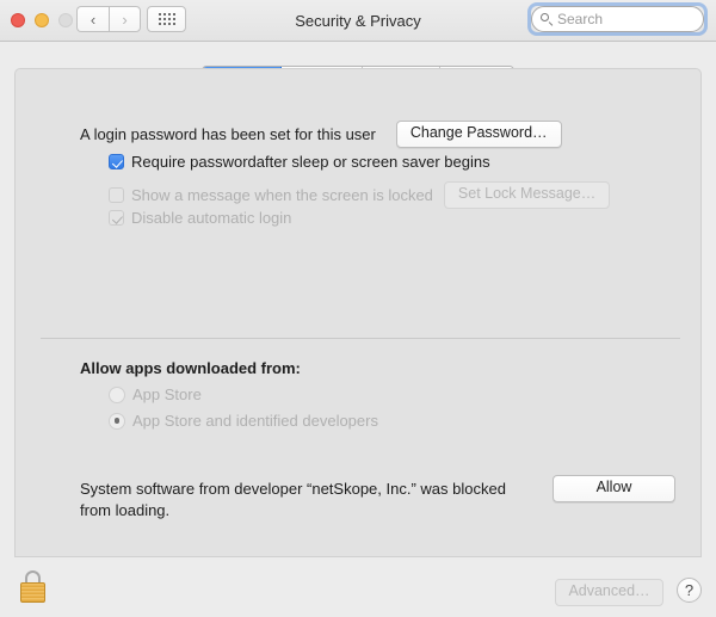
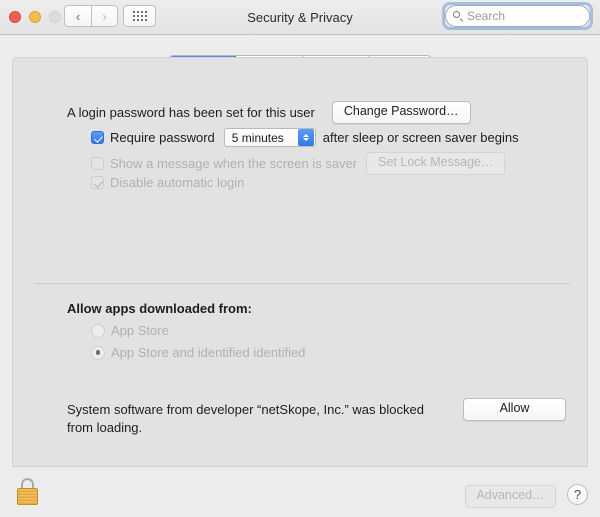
  ‹
  ›
  Security & Privacy
  Search
  A login password has been set for this user
  Change Password…
  Require password
+ 5 minutes
  after sleep or screen saver begins
- Show a message when the screen is locked
+ Show a message when the screen is saver
  Set Lock Message…
  Disable automatic login
  Allow apps downloaded from:
  App Store
- App Store and identified developers
+ App Store and identified identified
  System software from developer “netSkope, Inc.” was blocked from loading.
  Allow
  Advanced…
  ?
